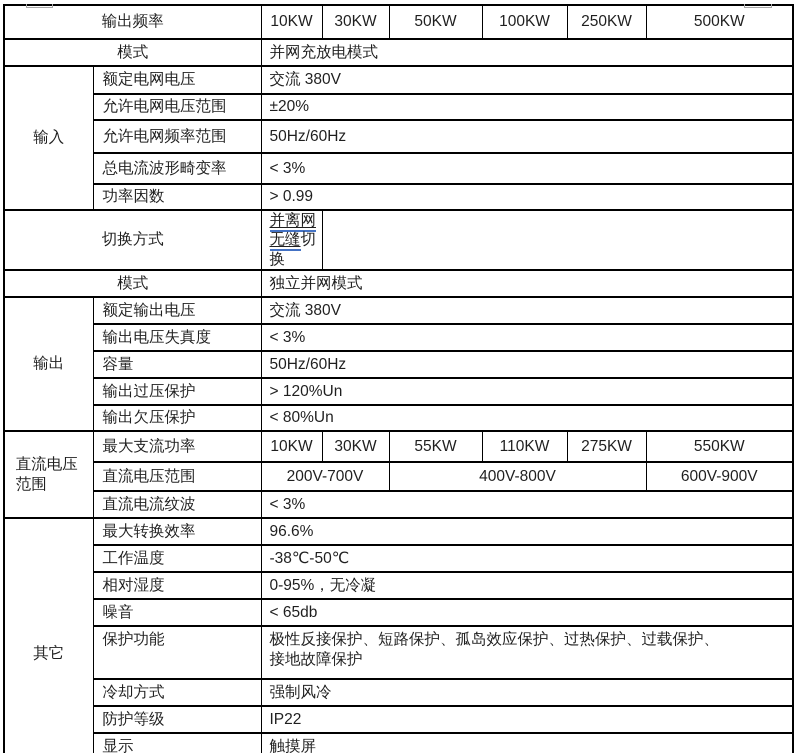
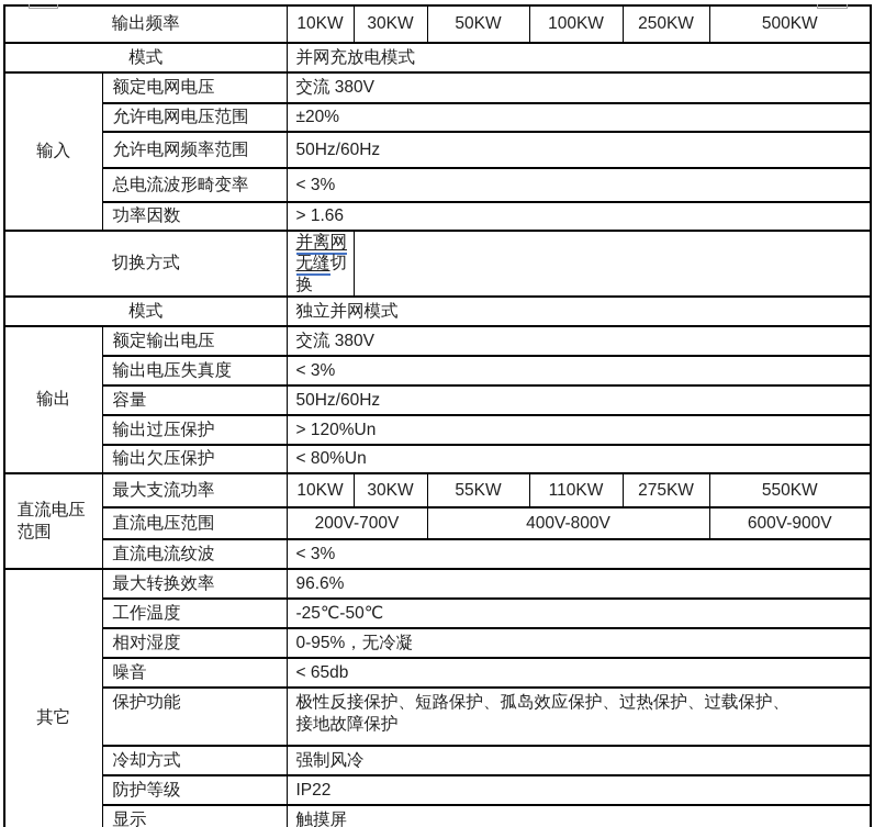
  输出频率	10KW	30KW	50KW	100KW	250KW	500KW
  模式	并网充放电模式
  输入	额定电网电压	交流 380V
  允许电网电压范围	±20%
  允许电网频率范围	50Hz/60Hz
  总电流波形畸变率	< 3%
- 功率因数	> 0.99
+ 功率因数	> 1.66
  切换方式	并离网无缝切换
  模式	独立并网模式
  输出	额定输出电压	交流 380V
  输出电压失真度	< 3%
  容量	50Hz/60Hz
  输出过压保护	> 120%Un
  输出欠压保护	< 80%Un
  直流电压范围	最大支流功率	10KW	30KW	55KW	110KW	275KW	550KW
  直流电压范围	200V-700V	400V-800V	600V-900V
  直流电流纹波	< 3%
  其它	最大转换效率	96.6%
- 工作温度	-38℃-50℃
+ 工作温度	-25℃-50℃
  相对湿度	0-95%，无冷凝
  噪音	< 65db
  保护功能	极性反接保护、短路保护、孤岛效应保护、过热保护、过载保护、 接地故障保护
  冷却方式	强制风冷
  防护等级	IP22
  显示	触摸屏
